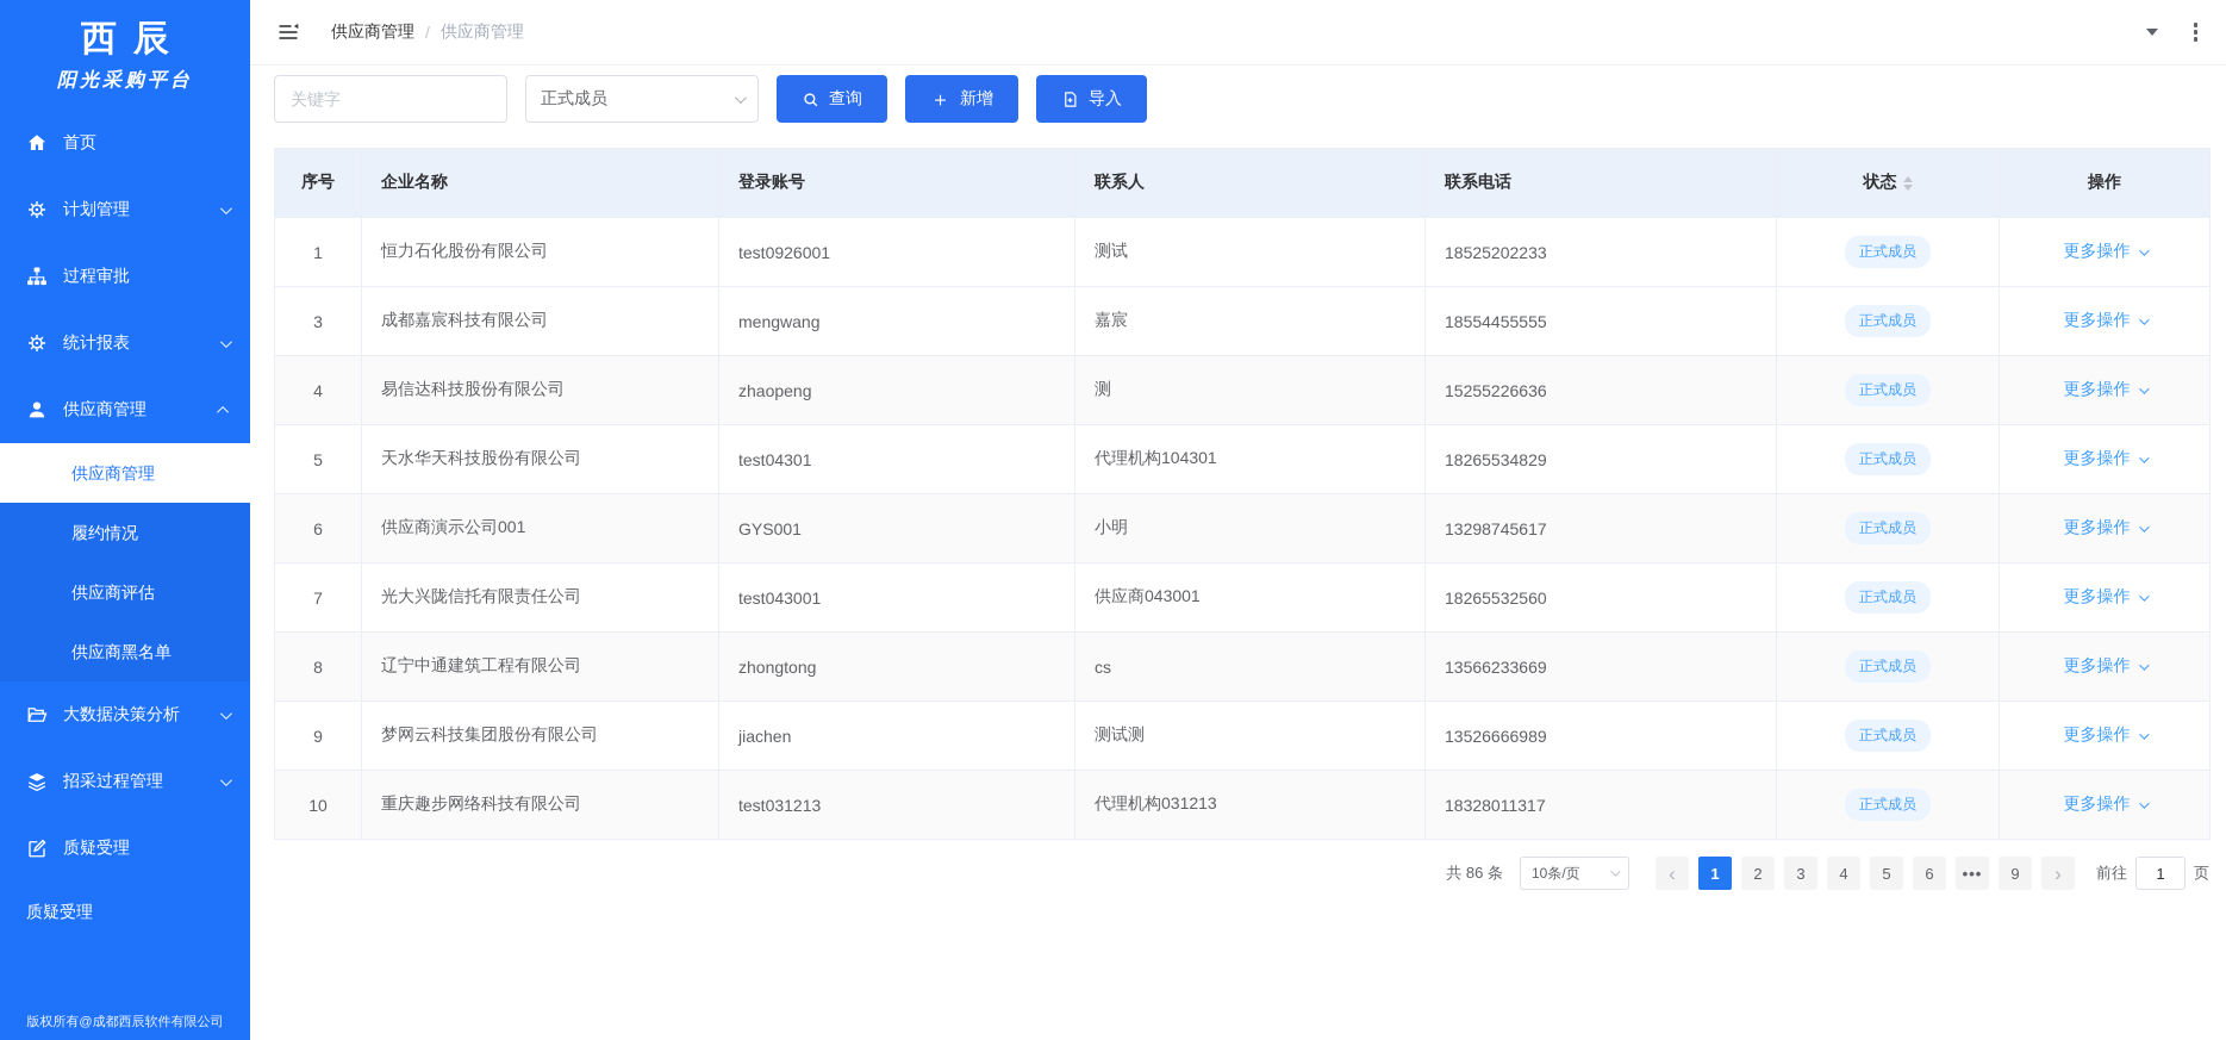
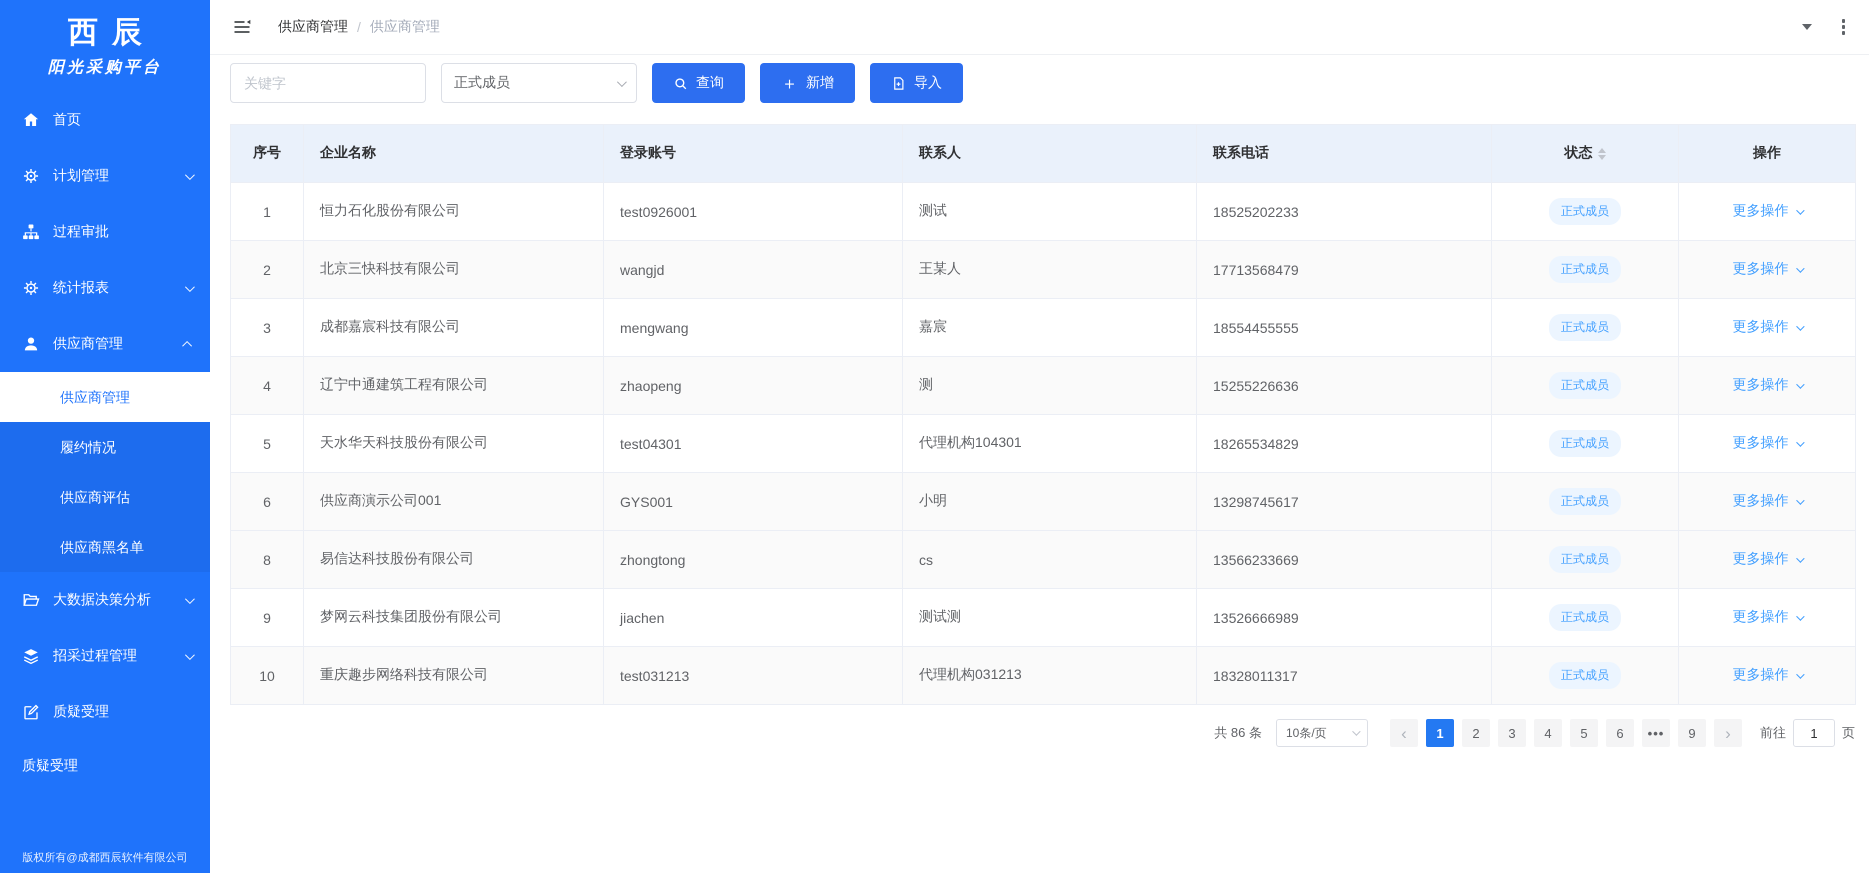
  西辰
  阳光采购平台
  首页
  计划管理
  过程审批
  统计报表
  供应商管理
  供应商管理
  履约情况
  供应商评估
  供应商黑名单
  大数据决策分析
  招采过程管理
  质疑受理
  质疑受理
  版权所有@成都西辰软件有限公司
  供应商管理
  /
  供应商管理
  关键字
  正式成员
  查询
  ＋
  新增
  导入
  序号	企业名称	登录账号	联系人	联系电话	状态	操作
  1	恒力石化股份有限公司	test0926001	测试	18525202233	正式成员	更多操作
+ 2	北京三快科技有限公司	wangjd	王某人	17713568479	正式成员	更多操作
  3	成都嘉宸科技有限公司	mengwang	嘉宸	18554455555	正式成员	更多操作
- 4	易信达科技股份有限公司	zhaopeng	测	15255226636	正式成员	更多操作
+ 4	辽宁中通建筑工程有限公司	zhaopeng	测	15255226636	正式成员	更多操作
  5	天水华天科技股份有限公司	test04301	代理机构104301	18265534829	正式成员	更多操作
  6	供应商演示公司001	GYS001	小明	13298745617	正式成员	更多操作
- 7	光大兴陇信托有限责任公司	test043001	供应商043001	18265532560	正式成员	更多操作
- 8	辽宁中通建筑工程有限公司	zhongtong	cs	13566233669	正式成员	更多操作
+ 8	易信达科技股份有限公司	zhongtong	cs	13566233669	正式成员	更多操作
  9	梦网云科技集团股份有限公司	jiachen	测试测	13526666989	正式成员	更多操作
  10	重庆趣步网络科技有限公司	test031213	代理机构031213	18328011317	正式成员	更多操作
  共 86 条
  10条/页
  ‹
  1
  2
  3
  4
  5
  6
  •••
  9
  ›
  前往
  1
  页
